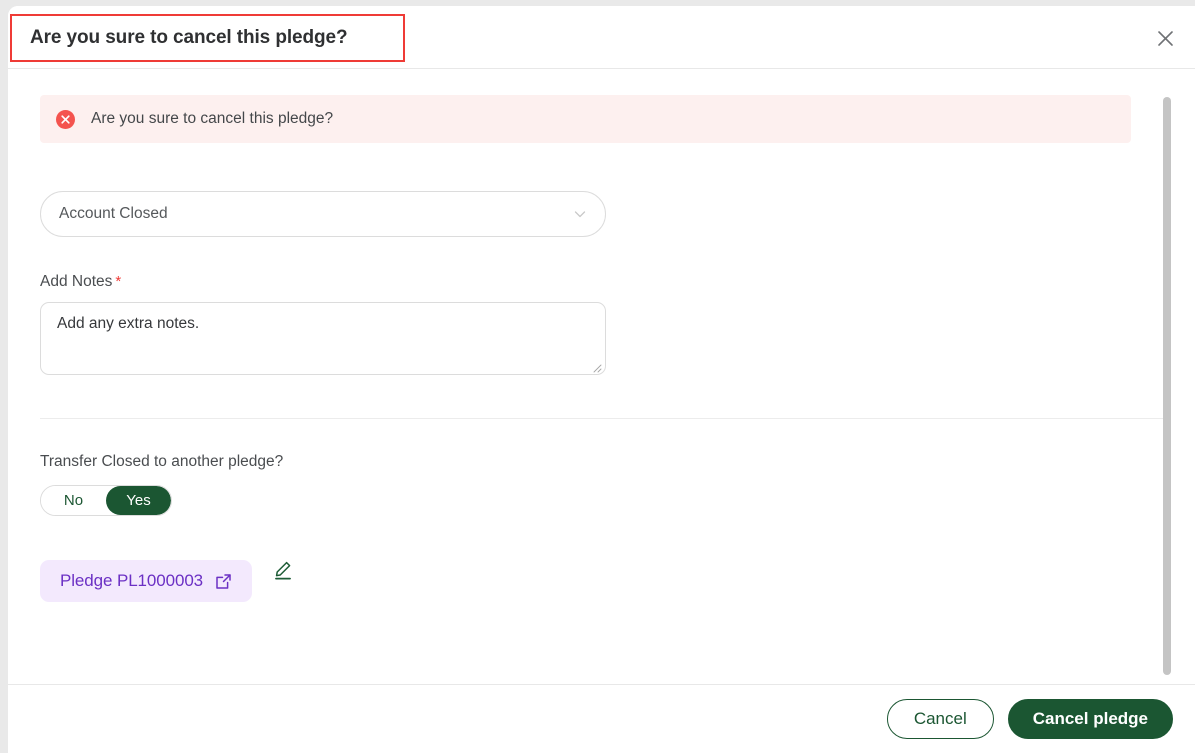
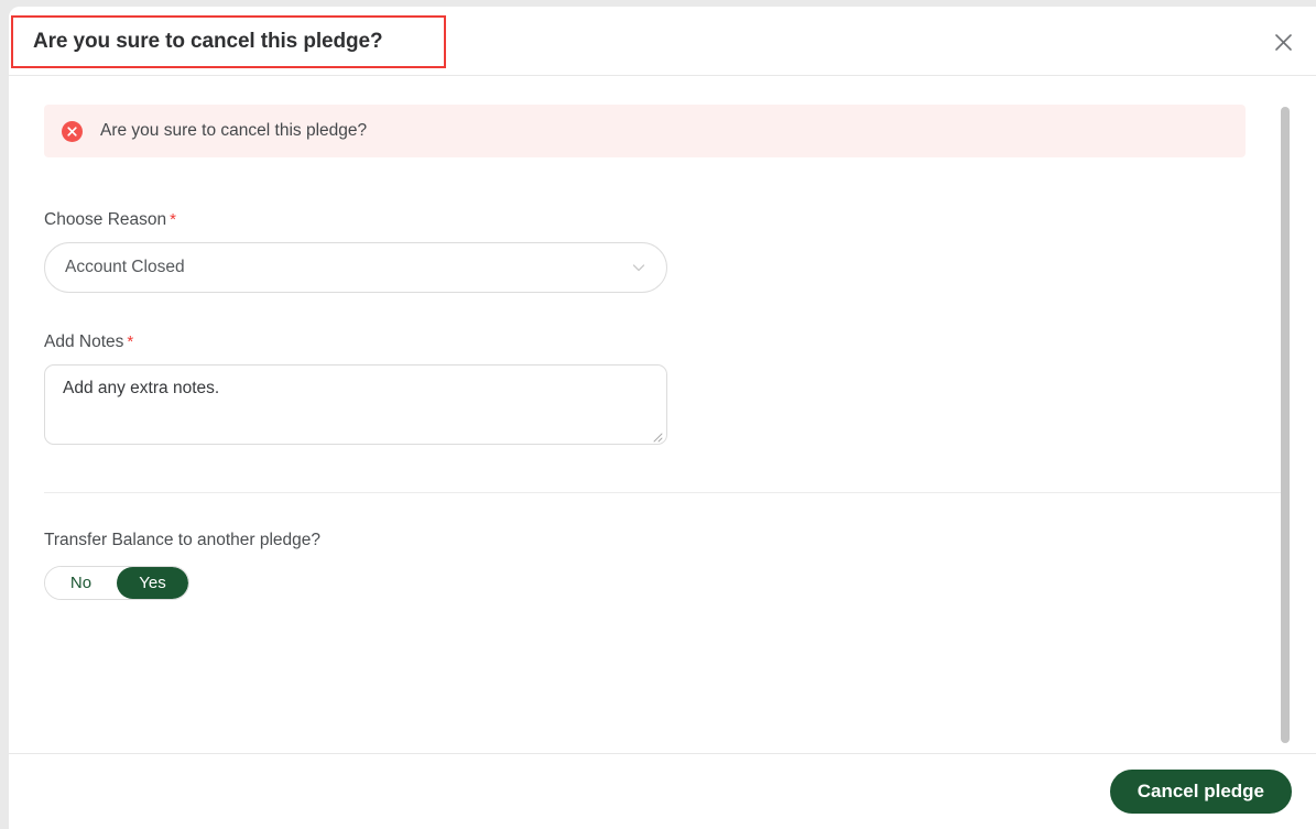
  Are you sure to cancel this pledge?
  Are you sure to cancel this pledge?
+ Choose Reason *
  Account Closed
  Add Notes *
  Add any extra notes.
- Transfer Closed to another pledge?
+ Transfer Balance to another pledge?
  No
  Yes
- Pledge PL1000003
- Cancel
  Cancel pledge
